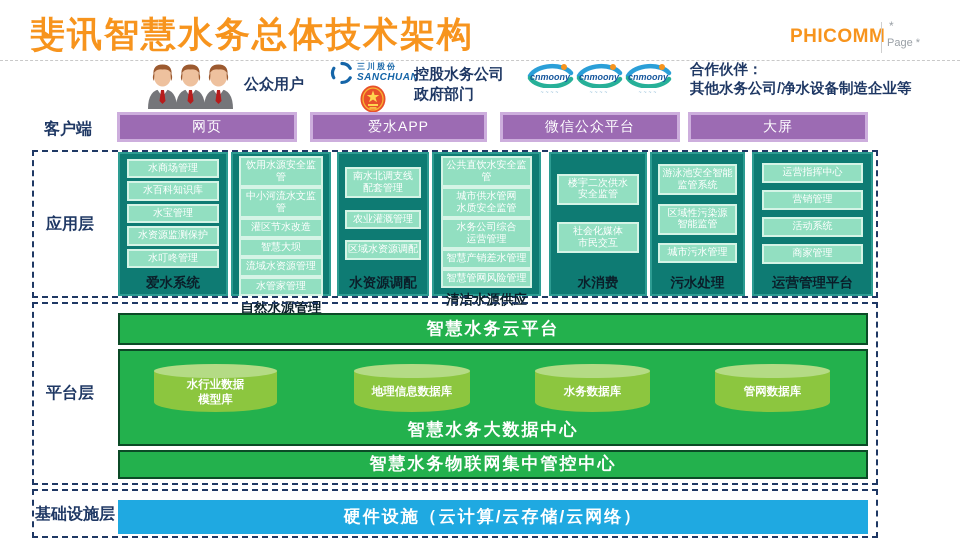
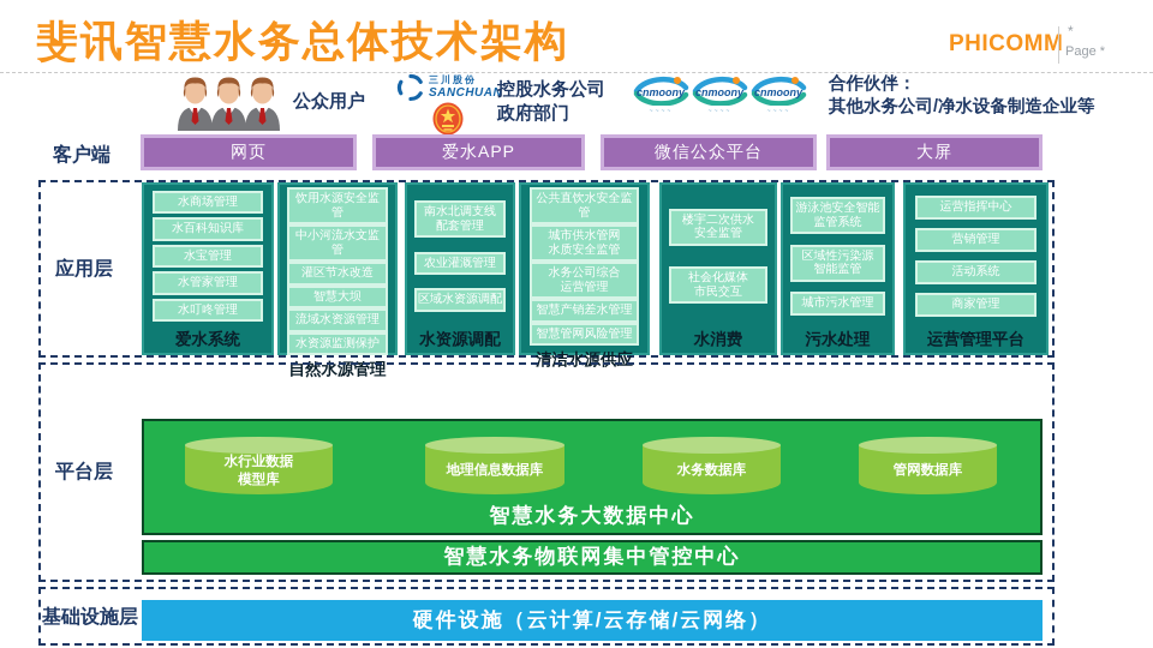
  斐讯智慧水务总体技术架构
  PHICOMM
  *
  Page *
  公众用户
  三川股份
  SANCHUAN
  控股水务公司
  政府部门
  cnmoony
  cnmoony
  cnmoony
  合作伙伴：
  其他水务公司/净水设备制造企业等
  客户端
  网页
  爱水APP
  微信公众平台
  大屏
  应用层
  水商场管理
  水百科知识库
  水宝管理
- 水资源监测保护
+ 水管家管理
  水叮咚管理
  爱水系统
  饮用水源安全监管
  中小河流水文监管
  灌区节水改造
  智慧大坝
  流域水资源管理
- 水管家管理
+ 水资源监测保护
  自然水源管理
  南水北调支线
  配套管理
  农业灌溉管理
  区域水资源调配
  水资源调配
  公共直饮水安全监管
  城市供水管网
  水质安全监管
  水务公司综合
  运营管理
  智慧产销差水管理
  智慧管网风险管理
  清洁水源供应
  楼宇二次供水
  安全监管
  社会化媒体
  市民交互
  水消费
  游泳池安全智能
  监管系统
  区域性污染源
  智能监管
  城市污水管理
  污水处理
  运营指挥中心
  营销管理
  活动系统
  商家管理
  运营管理平台
  平台层
- 智慧水务云平台
  水行业数据
  模型库
  地理信息数据库
  水务数据库
  管网数据库
  智慧水务大数据中心
  智慧水务物联网集中管控中心
  基础设施层
  硬件设施（云计算/云存储/云网络）
